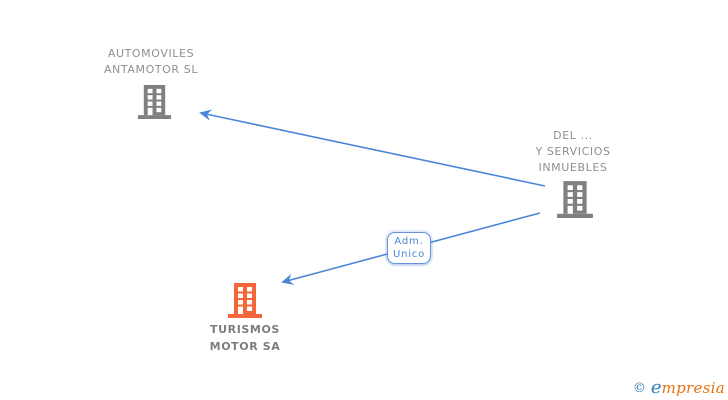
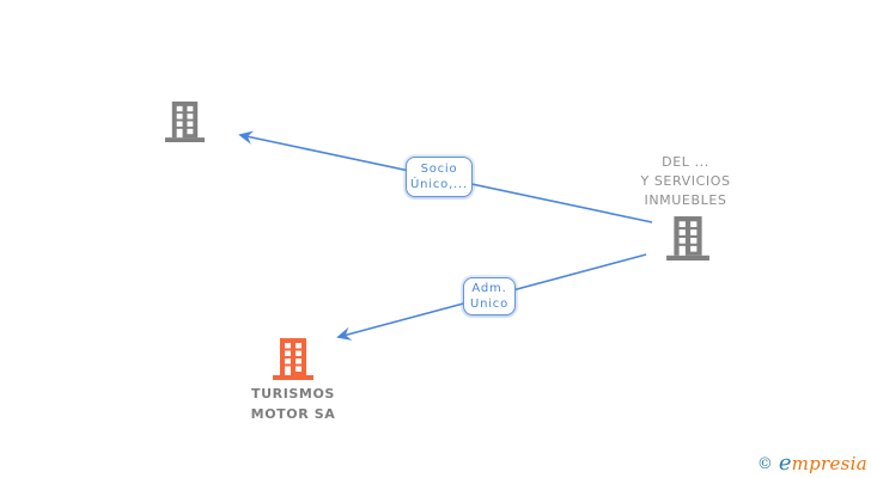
- AUTOMOVILES
- ANTAMOTOR SL
  DEL ...
  Y SERVICIOS
  INMUEBLES
  TURISMOS
  MOTOR SA
+ Socio
+ Único,...
  Adm.
  Unico
  © empresia
